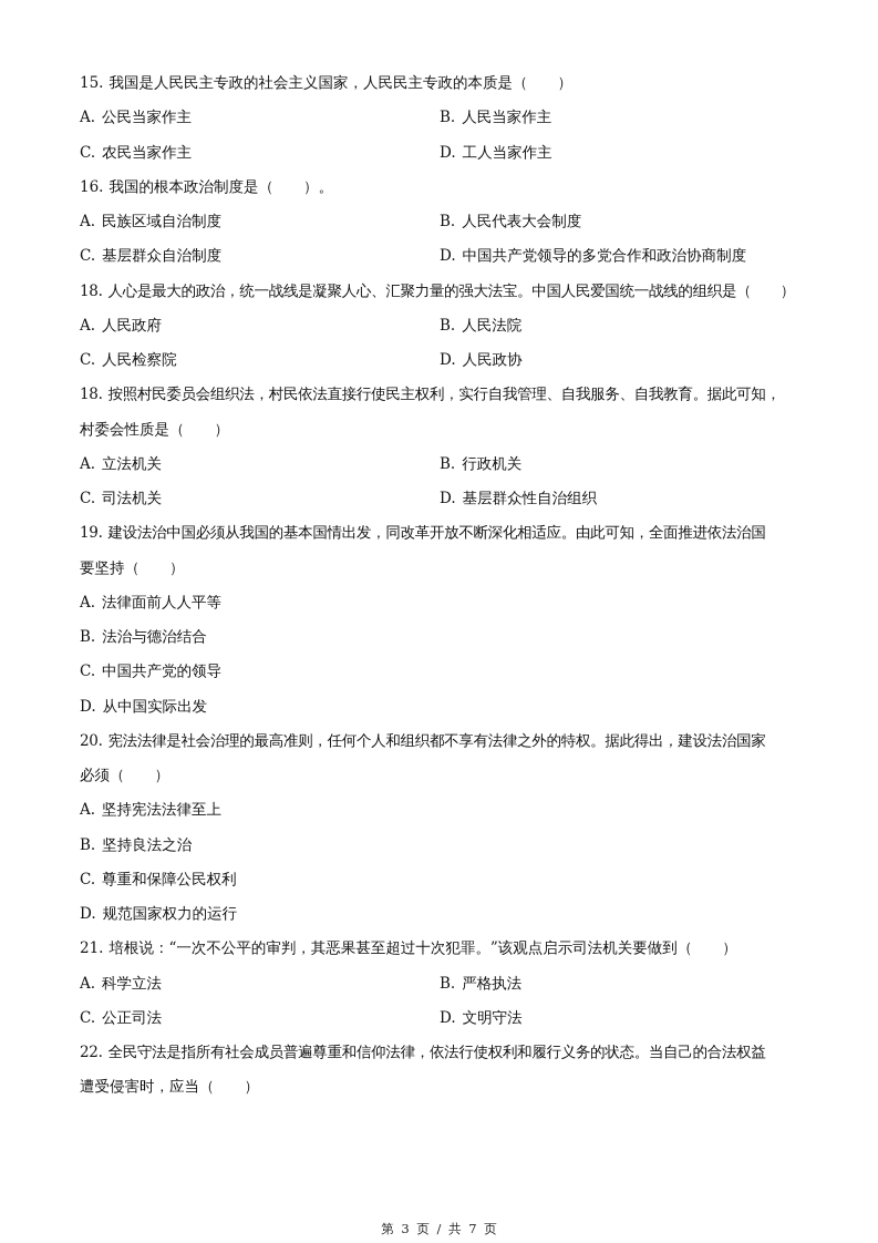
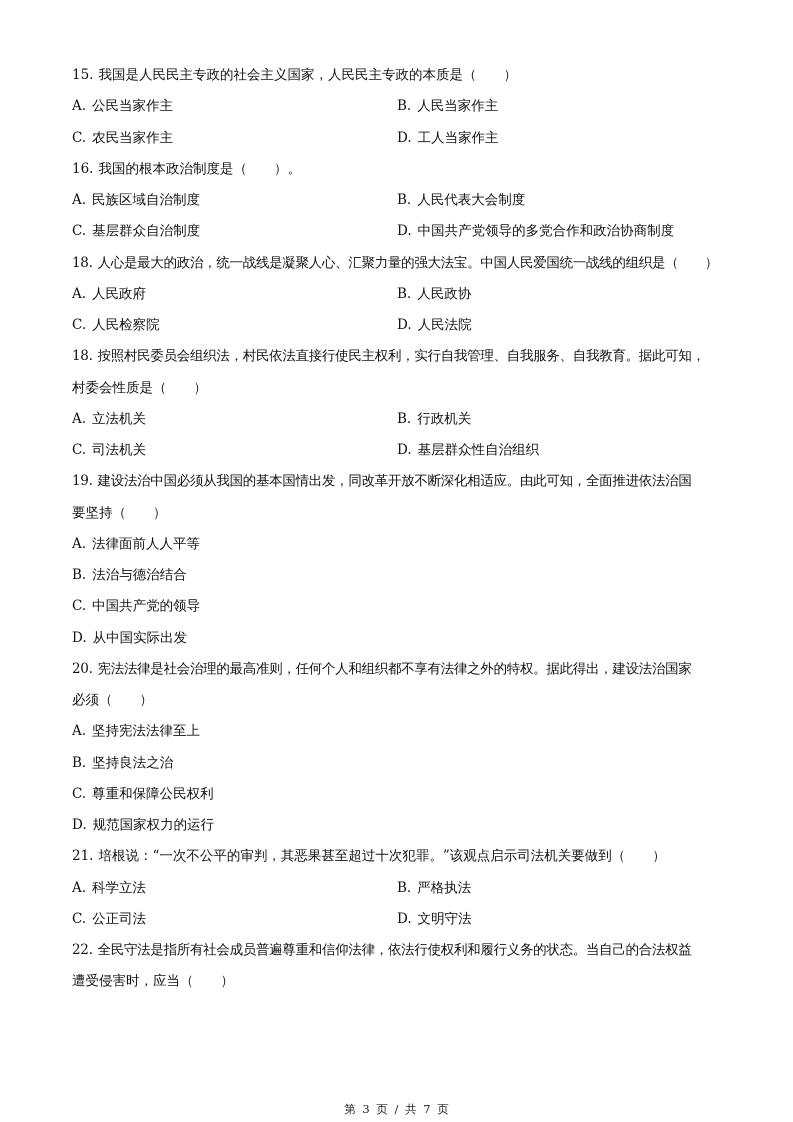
  15. 我国是人民民主专政的社会主义国家，人民民主专政的本质是（ ）
  A. 公民当家作主
  B. 人民当家作主
  C. 农民当家作主
  D. 工人当家作主
  16. 我国的根本政治制度是（ ）。
  A. 民族区域自治制度
  B. 人民代表大会制度
  C. 基层群众自治制度
  D. 中国共产党领导的多党合作和政治协商制度
  18. 人心是最大的政治，统一战线是凝聚人心、汇聚力量的强大法宝。中国人民爱国统一战线的组织是（ ）
  A. 人民政府
- B. 人民法院
+ B. 人民政协
  C. 人民检察院
- D. 人民政协
+ D. 人民法院
  18. 按照村民委员会组织法，村民依法直接行使民主权利，实行自我管理、自我服务、自我教育。据此可知，
  村委会性质是（ ）
  A. 立法机关
  B. 行政机关
  C. 司法机关
  D. 基层群众性自治组织
  19. 建设法治中国必须从我国的基本国情出发，同改革开放不断深化相适应。由此可知，全面推进依法治国
  要坚持（ ）
  A. 法律面前人人平等
  B. 法治与德治结合
  C. 中国共产党的领导
  D. 从中国实际出发
  20. 宪法法律是社会治理的最高准则，任何个人和组织都不享有法律之外的特权。据此得出，建设法治国家
  必须（ ）
  A. 坚持宪法法律至上
  B. 坚持良法之治
  C. 尊重和保障公民权利
  D. 规范国家权力的运行
  21. 培根说：“一次不公平的审判，其恶果甚至超过十次犯罪。”该观点启示司法机关要做到（ ）
  A. 科学立法
  B. 严格执法
  C. 公正司法
  D. 文明守法
  22. 全民守法是指所有社会成员普遍尊重和信仰法律，依法行使权利和履行义务的状态。当自己的合法权益
  遭受侵害时，应当（ ）
  第 3 页 / 共 7 页
